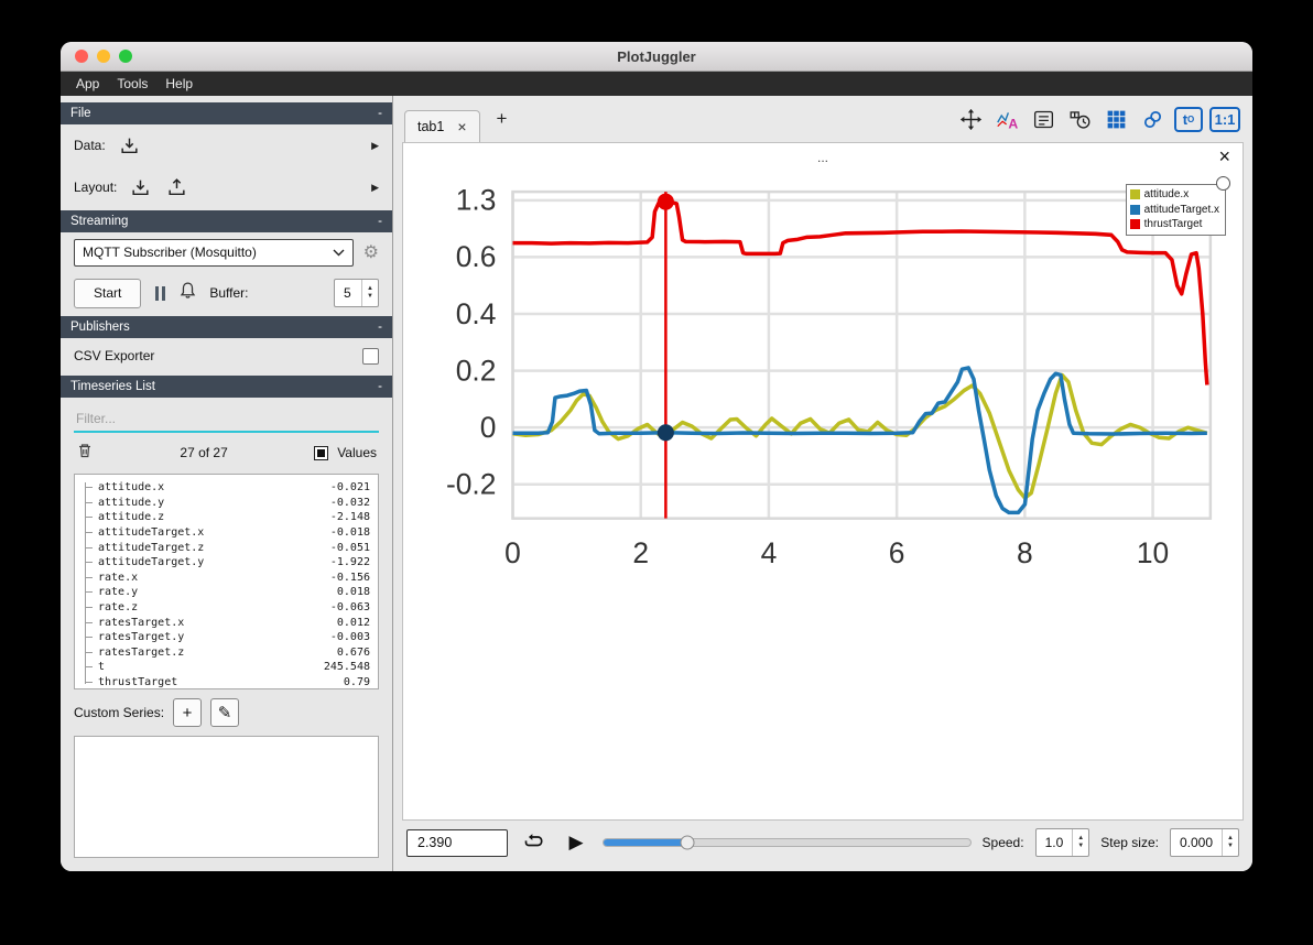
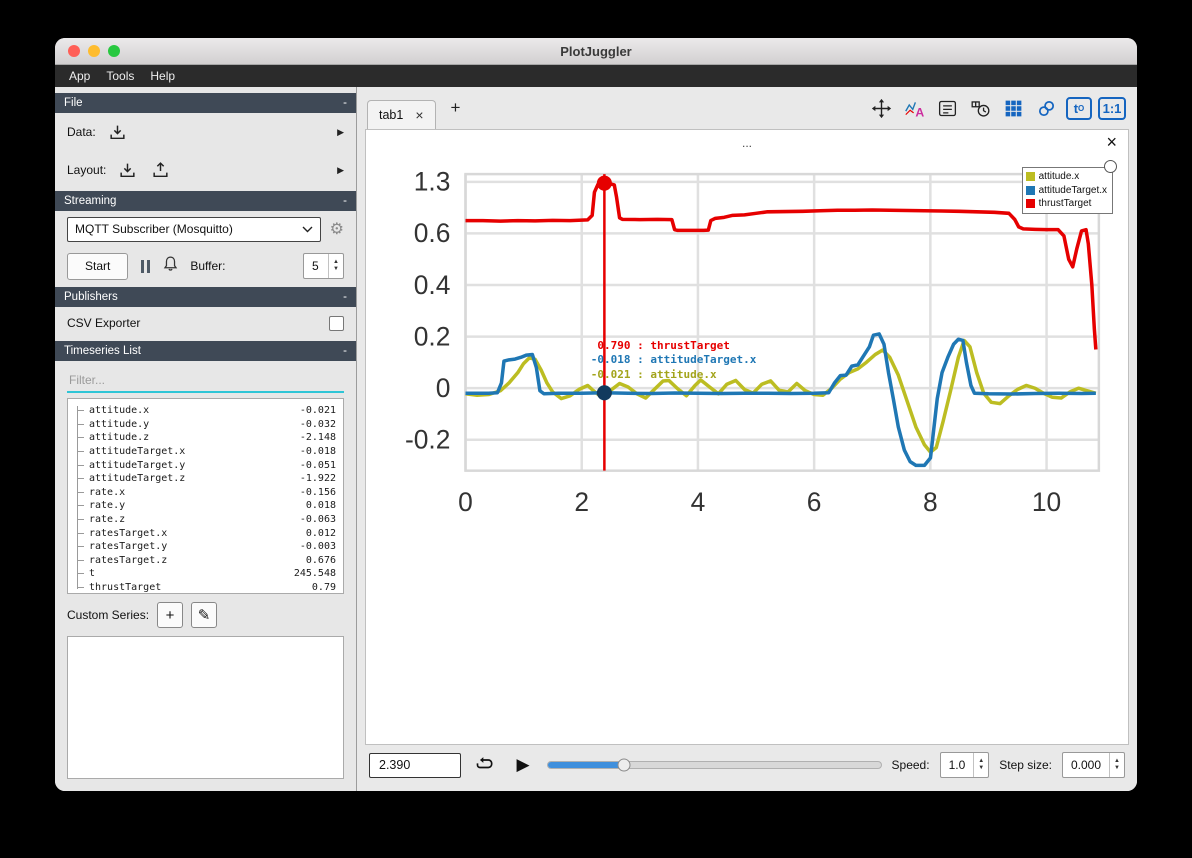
  PlotJuggler
  App
  Tools
  Help
  File
  -
  Data:
  ▶
  Layout:
  ▶
  Streaming
  -
  MQTT Subscriber (Mosquitto)
  ⚙
  Start
  Buffer:
  5
  Publishers
  -
  CSV Exporter
  Timeseries List
  -
  Filter...
- 27 of 27
- Values
  attitude.x
  -0.021
  attitude.y
  -0.032
  attitude.z
  -2.148
  attitudeTarget.x
  -0.018
- attitudeTarget.z
+ attitudeTarget.y
  -0.051
- attitudeTarget.y
+ attitudeTarget.z
  -1.922
  rate.x
  -0.156
  rate.y
  0.018
  rate.z
  -0.063
  ratesTarget.x
  0.012
  ratesTarget.y
  -0.003
  ratesTarget.z
  0.676
  t
  245.548
  thrustTarget
  0.79
  Custom Series:
  +
  ✎
  tab1
  ×
  +
  A
  t
  O
  1:1
  ...
  ×
  attitude.x
  attitudeTarget.x
  thrustTarget
  0
  2
  4
  6
  8
  10
  1.3
  0.6
  0.4
  0.2
  0
  -0.2
+ 0.790 : thrustTarget
+ -0.018 : attitudeTarget.x
+ -0.021 : attitude.x
  2.390
  ▶
  Speed:
  1.0
  Step size:
  0.000
